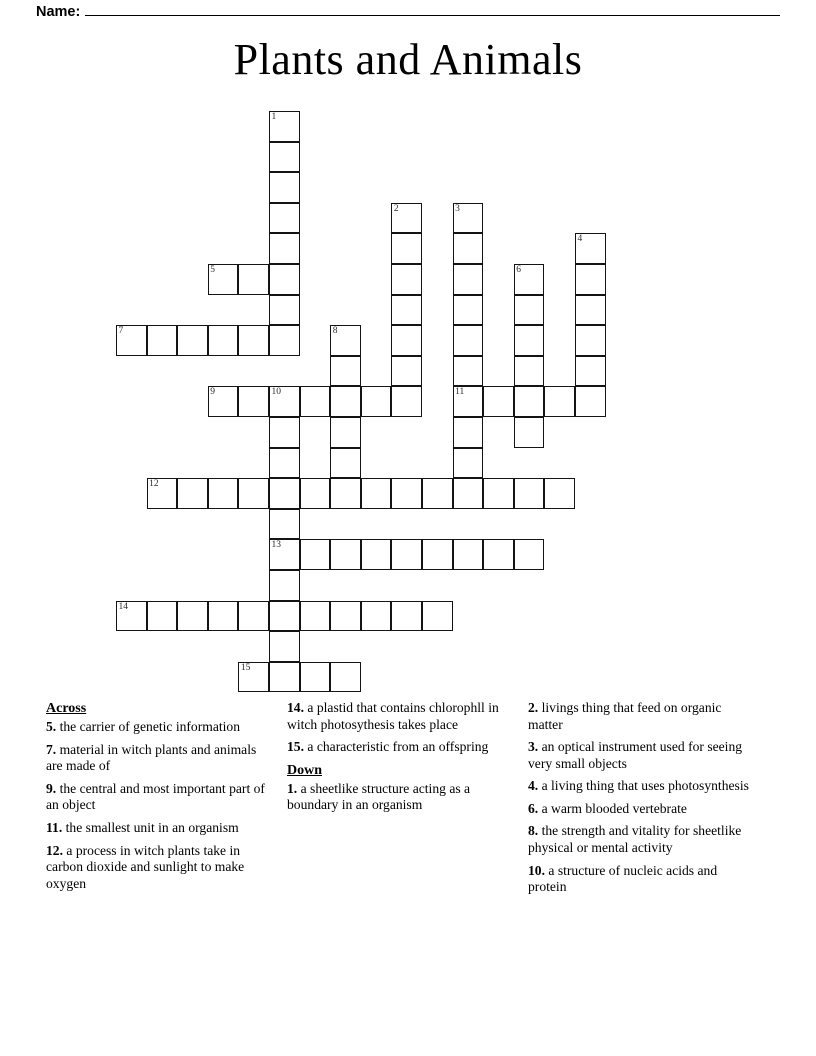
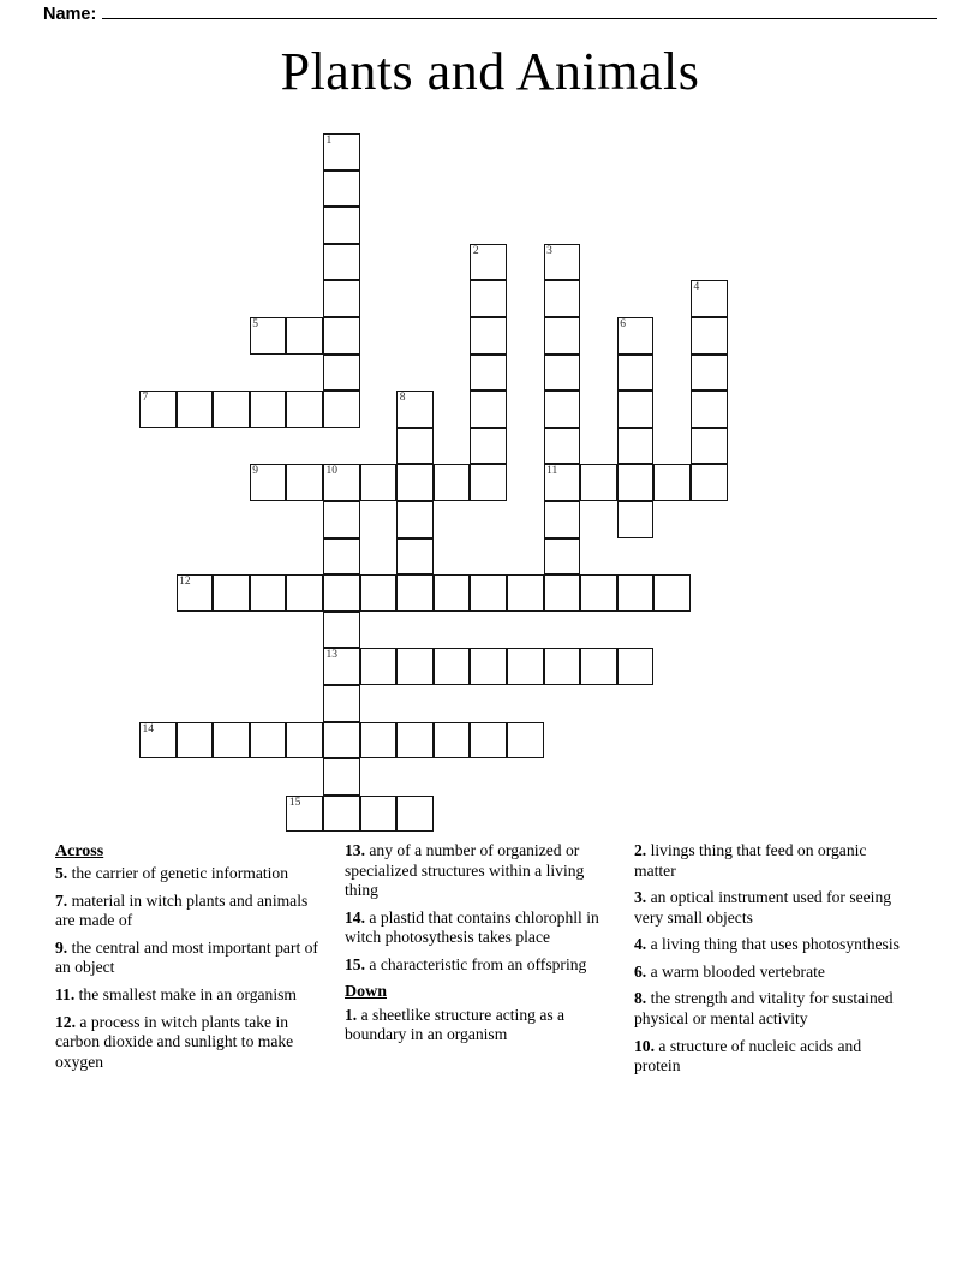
  Name:
  Plants and Animals
  1
  2
  3
  4
  5
  6
  7
  8
  9
  10
  11
  12
  13
  14
  15
  Across
  5. the carrier of genetic information
  7. material in witch plants and animals are made of
  9. the central and most important part of an object
- 11. the smallest unit in an organism
+ 11. the smallest make in an organism
  12. a process in witch plants take in carbon dioxide and sunlight to make oxygen
+ 13. any of a number of organized or specialized structures within a living thing
  14. a plastid that contains chlorophll in witch photosythesis takes place
  15. a characteristic from an offspring
  Down
  1. a sheetlike structure acting as a boundary in an organism
  2. livings thing that feed on organic matter
  3. an optical instrument used for seeing very small objects
  4. a living thing that uses photosynthesis
  6. a warm blooded vertebrate
- 8. the strength and vitality for sheetlike physical or mental activity
+ 8. the strength and vitality for sustained physical or mental activity
  10. a structure of nucleic acids and protein
